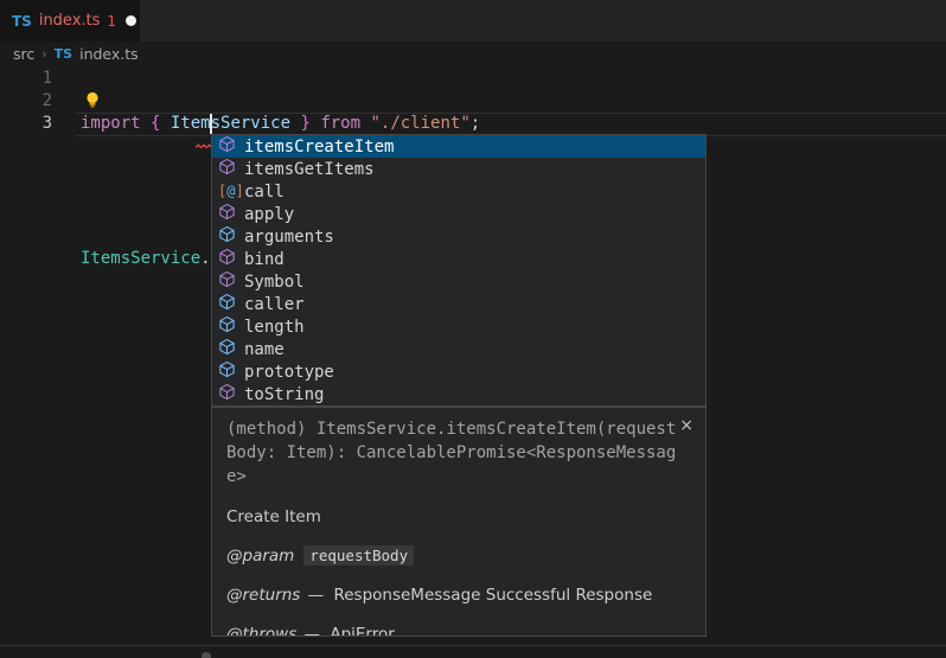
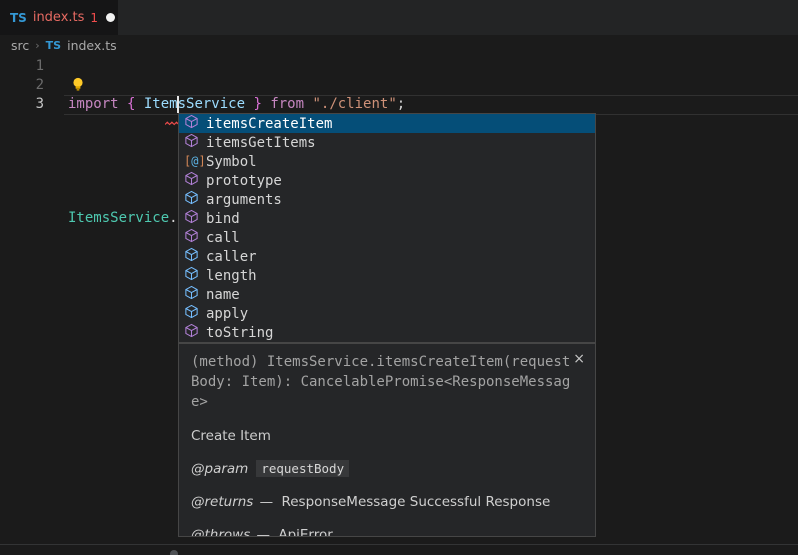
  TS
  index.ts
  1
  src
  ›
  TS
  index.ts
  1
  2
  3
  import { ItemsService } from "./client";
  ItemsService.
  itemsCreateItem
  itemsGetItems
  [@]
- call
+ Symbol
- apply
+ prototype
  arguments
  bind
- Symbol
+ call
  caller
  length
  name
- prototype
+ apply
  toString
  ×
  (method) ItemsService.itemsCreateItem(request
  Body: Item): CancelablePromise<ResponseMessag
  e>
  Create Item
  @param requestBody
  @returns — ResponseMessage Successful Response
  @throws — ApiError
